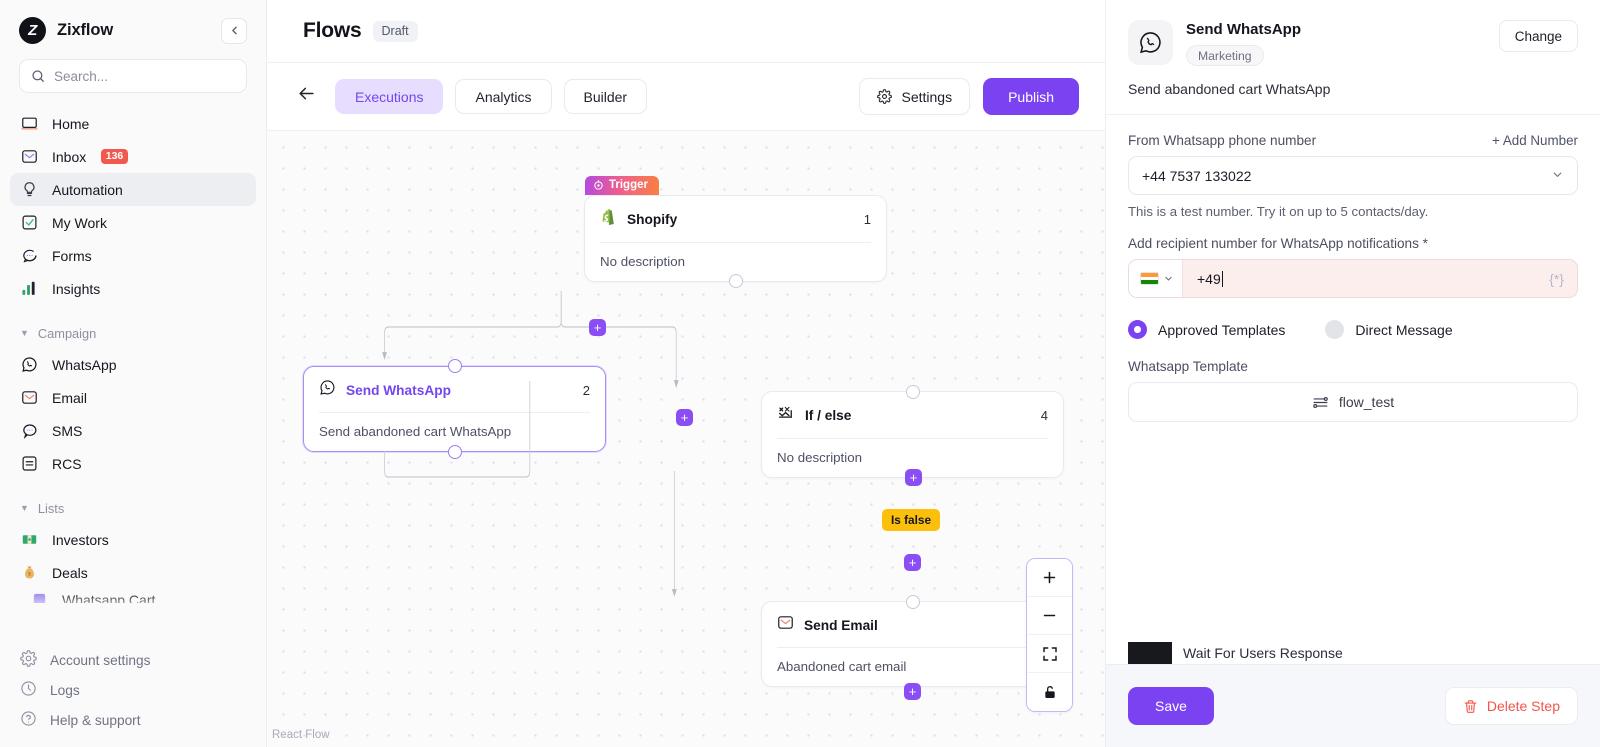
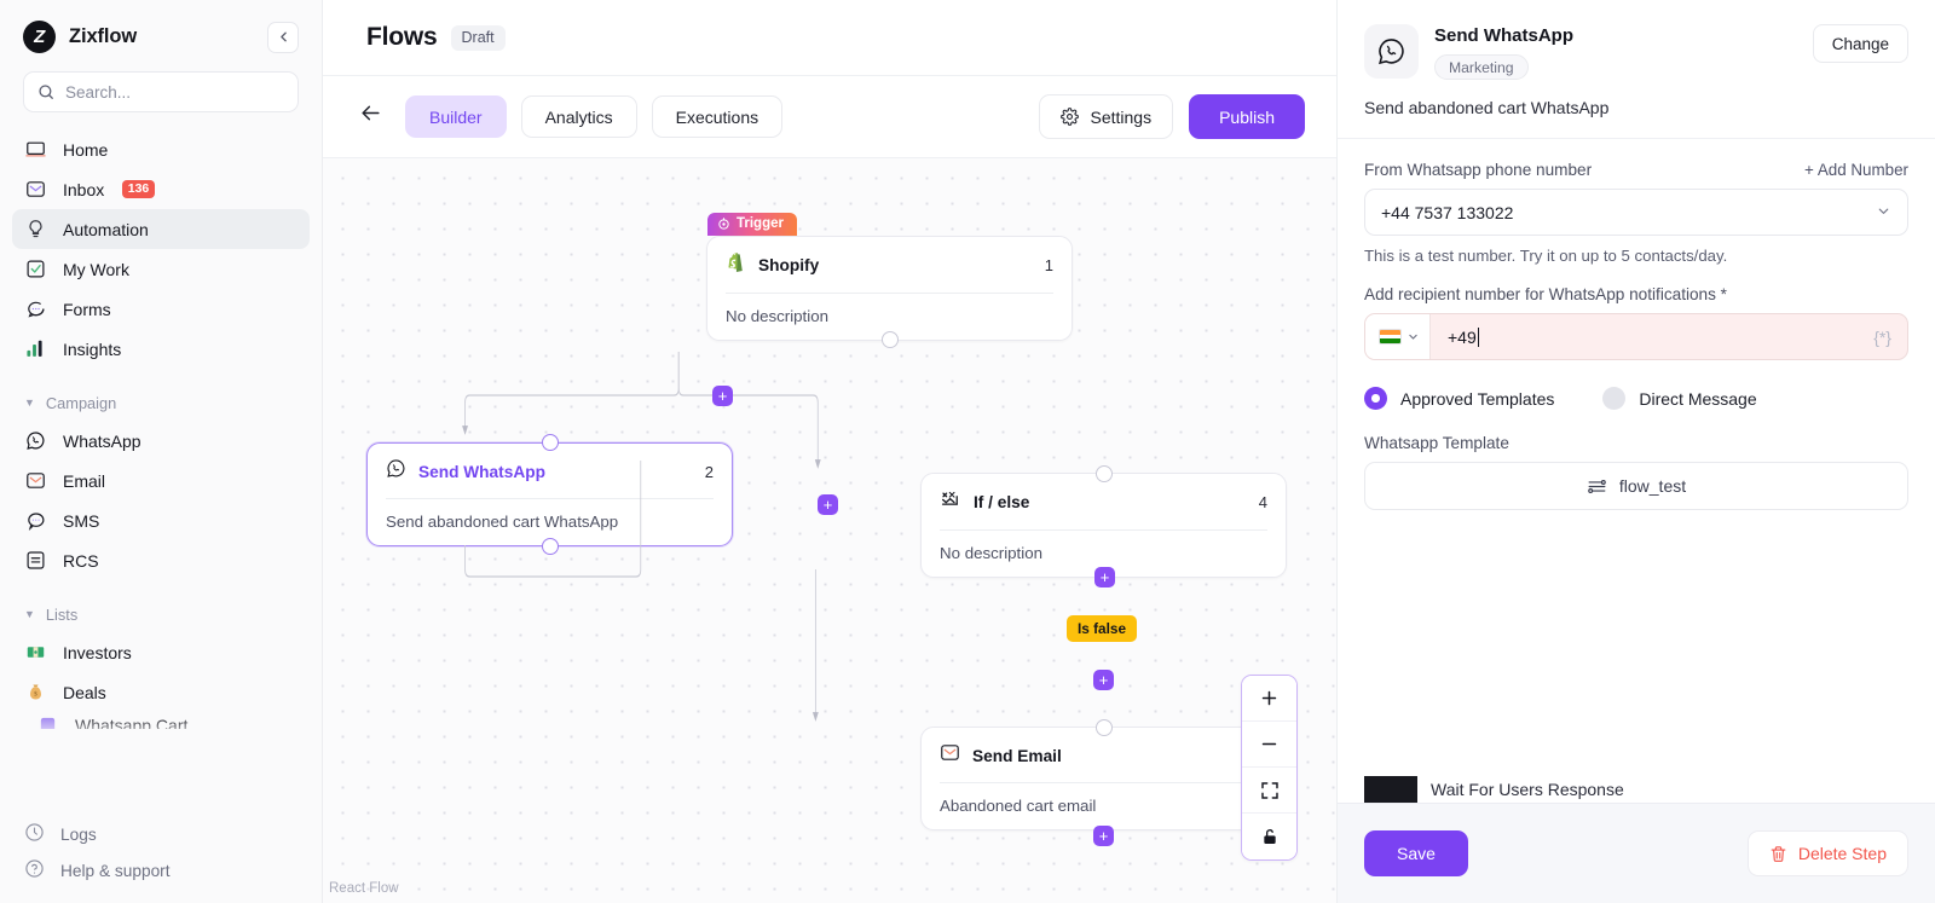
  Z
  Zixflow
  Search...
  Home
  Inbox
  136
  Automation
  My Work
  Forms
  Insights
  ▼
  Campaign
  WhatsApp
  Email
  SMS
  RCS
  ▼
  Lists
  Investors
  Deals
- Account settings
  Logs
  Help & support
  Flows
  Draft
- Executions
+ Builder
  Analytics
- Builder
+ Executions
  Settings
  Publish
  Trigger
  Shopify
  1
  No description
  +
  Send WhatsApp
  2
  Send abandoned cart WhatsApp
  +
  If / else
  4
  No description
  +
  Is false
  +
  Send Email
  Abandoned cart email
  +
  React Flow
  Send WhatsApp
  Marketing
  Change
  Send abandoned cart WhatsApp
  From Whatsapp phone number
  + Add Number
  +44 7537 133022
  This is a test number. Try it on up to 5 contacts/day.
  Add recipient number for WhatsApp notifications *
  +49
  {*}
  Approved Templates
  Direct Message
  Whatsapp Template
  flow_test
  Wait For Users Response
  Save
  Delete Step
